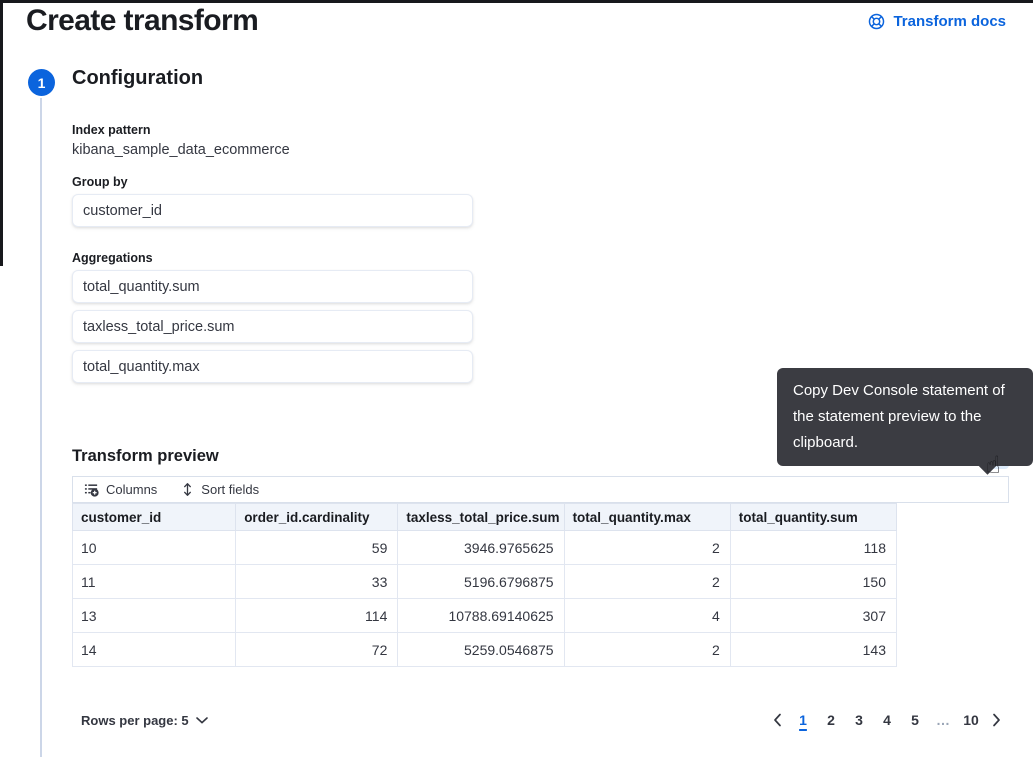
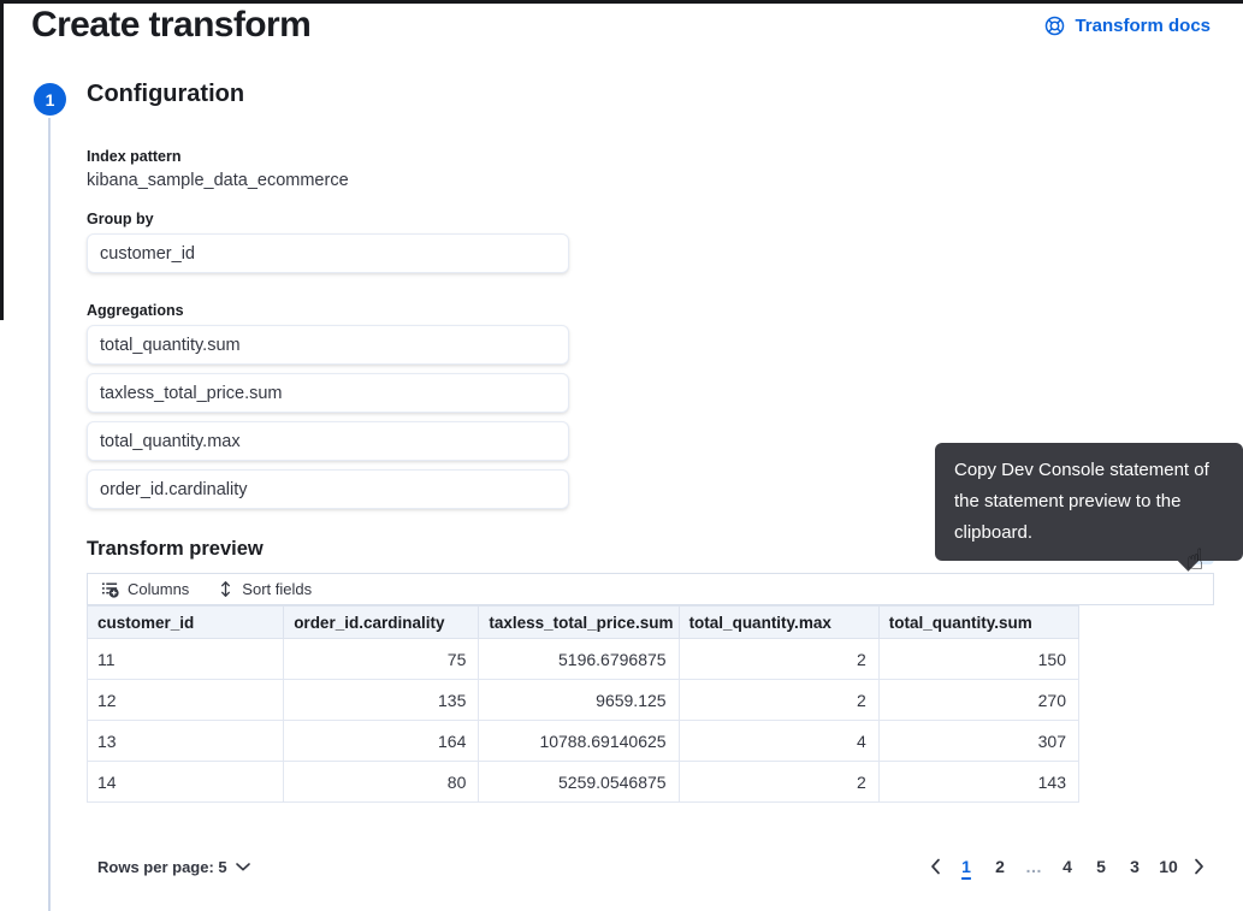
  Create transform
  Transform docs
  1
  Configuration
  Index pattern
  kibana_sample_data_ecommerce
  Group by
  customer_id
  Aggregations
  total_quantity.sum
  taxless_total_price.sum
  total_quantity.max
+ order_id.cardinality
  Copy Dev Console statement of the statement preview to the clipboard.
  ☝
  Transform preview
  Columns
  Sort fields
  customer_id	order_id.cardinality	taxless_total_price.sum	total_quantity.max	total_quantity.sum
- 10	59	3946.9765625	2	118
- 11	33	5196.6796875	2	150
+ 11	75	5196.6796875	2	150
+ 12	135	9659.125	2	270
- 13	114	10788.69140625	4	307
+ 13	164	10788.69140625	4	307
- 14	72	5259.0546875	2	143
+ 14	80	5259.0546875	2	143
  Rows per page: 5
  1
  2
- 3
+ …
  4
  5
- …
+ 3
  10
